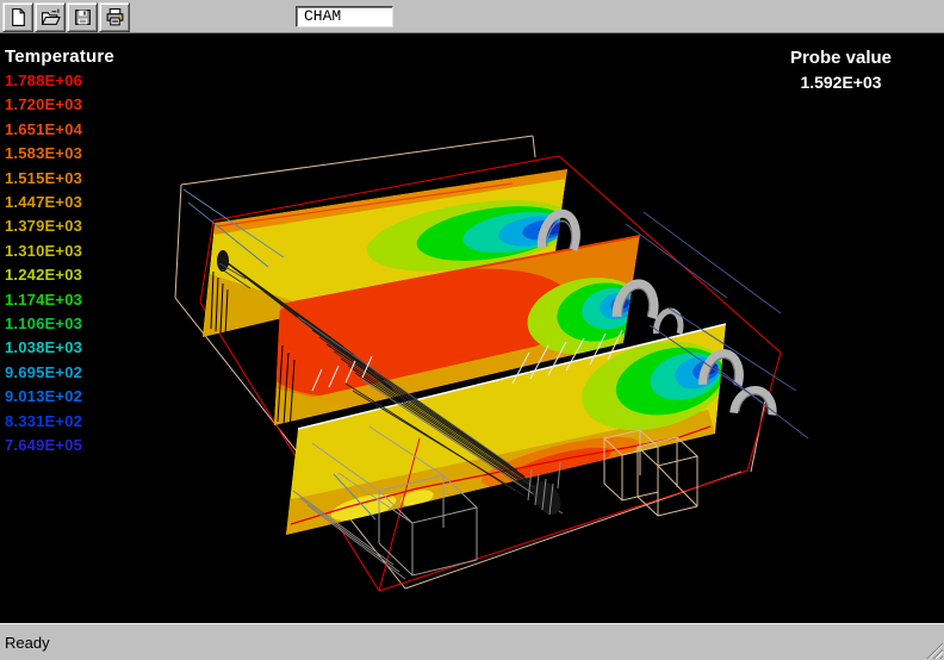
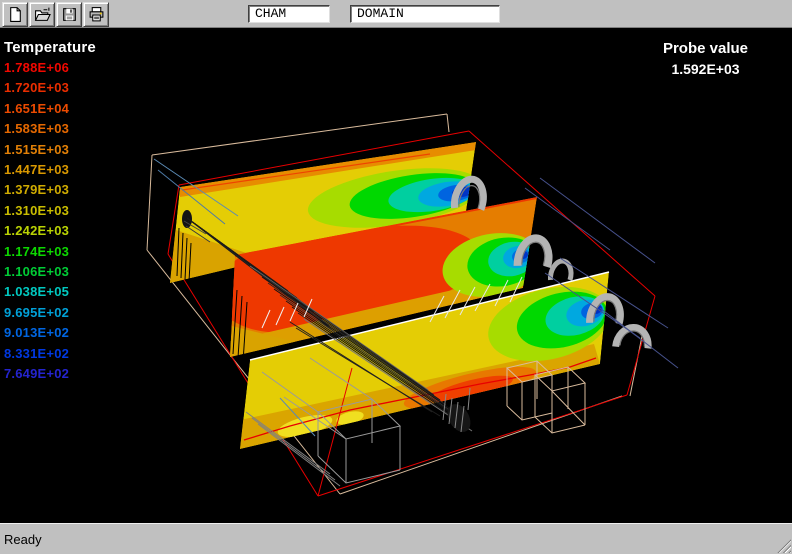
  CHAM
+ DOMAIN
  Temperature
  1.788E+06
  1.720E+03
  1.651E+04
  1.583E+03
  1.515E+03
  1.447E+03
  1.379E+03
  1.310E+03
  1.242E+03
  1.174E+03
  1.106E+03
- 1.038E+03
+ 1.038E+05
  9.695E+02
  9.013E+02
  8.331E+02
- 7.649E+05
+ 7.649E+02
  Probe value
  1.592E+03
  Ready
